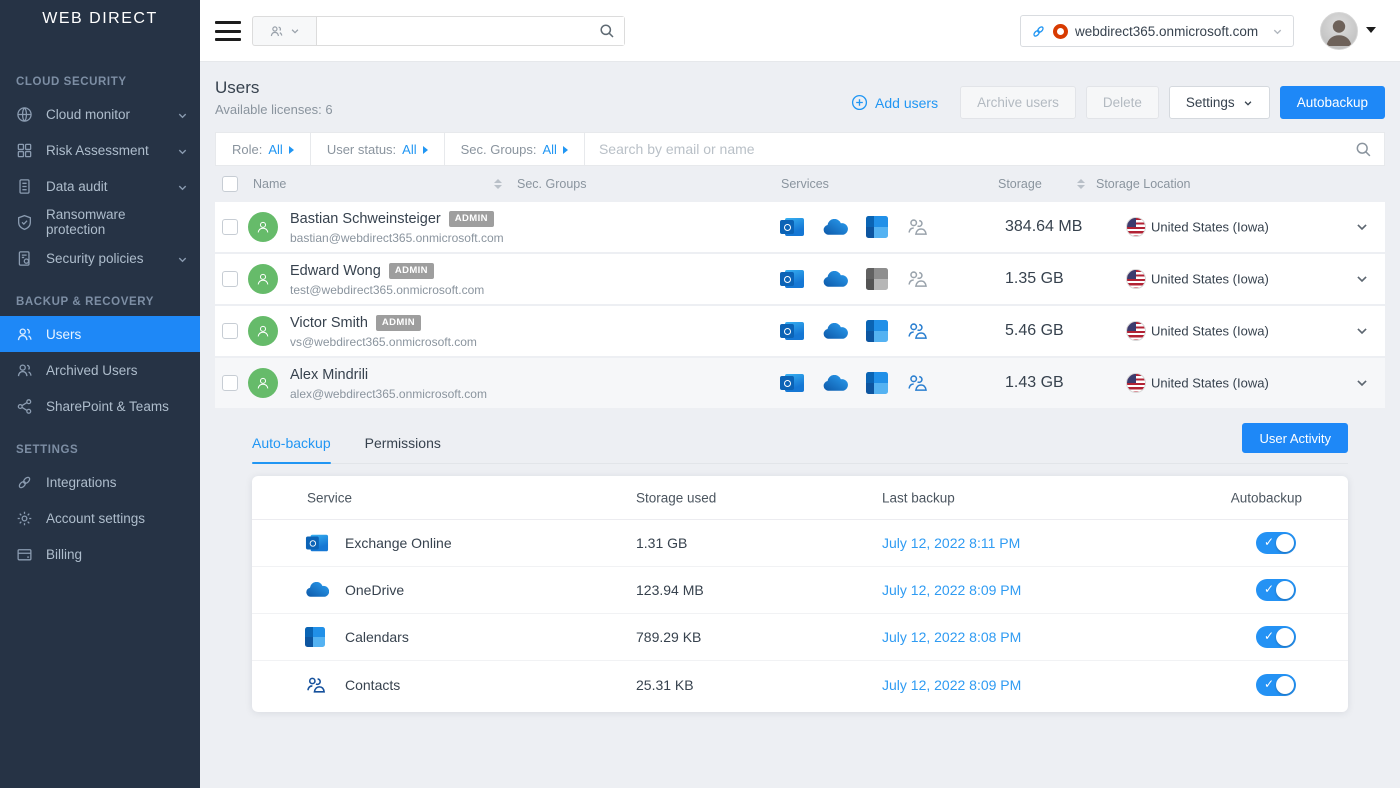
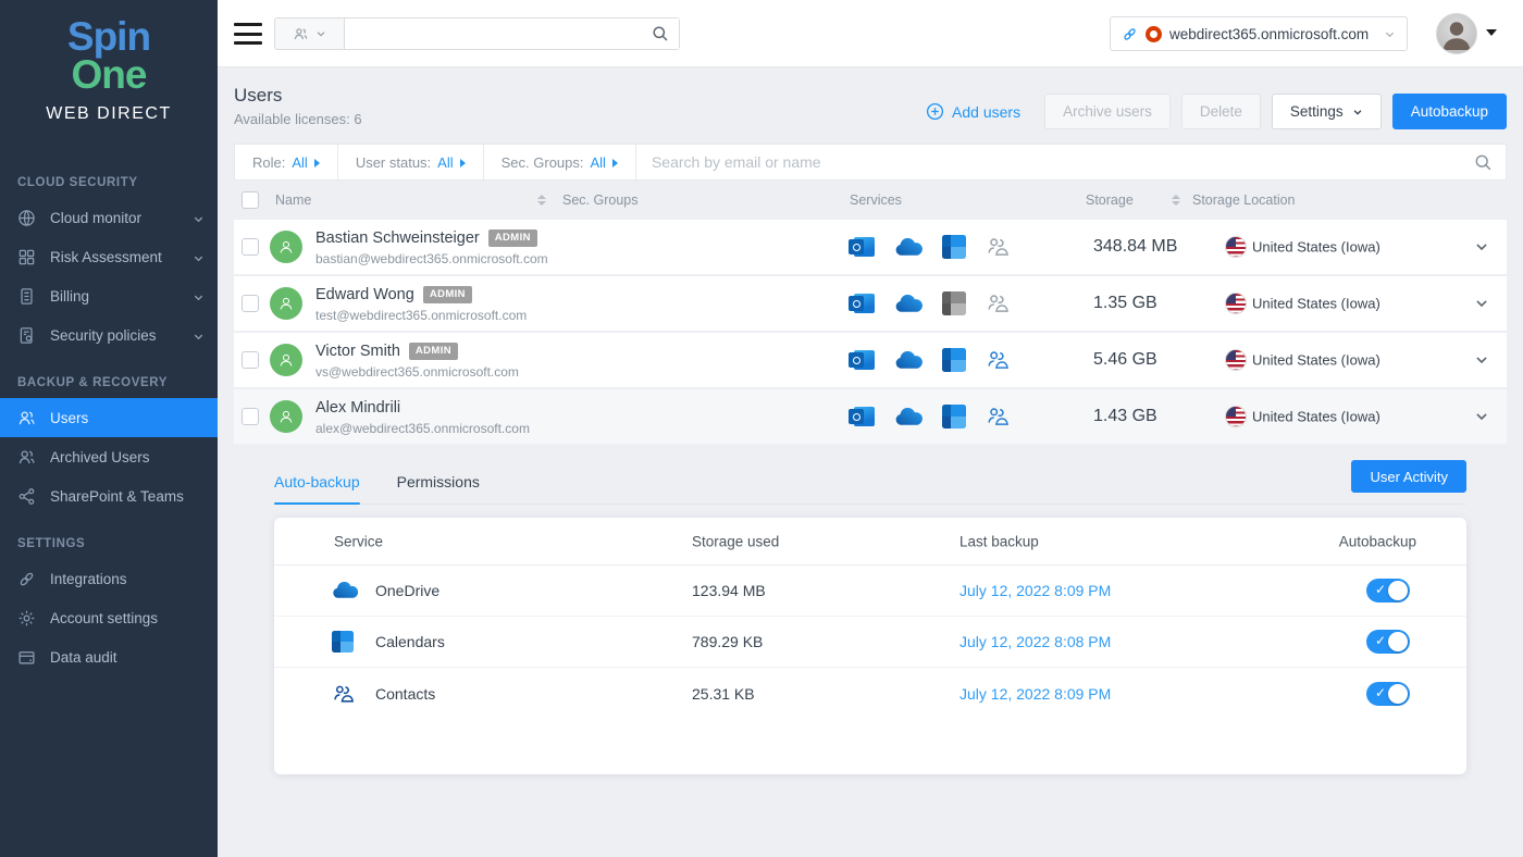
+ Spin
+ One
  WEB DIRECT
  CLOUD SECURITY
  Cloud monitor
  Risk Assessment
- Data audit
+ Billing
- Ransomware protection
  Security policies
  BACKUP & RECOVERY
  Users
  Archived Users
  SharePoint & Teams
  SETTINGS
  Integrations
  Account settings
- Billing
+ Data audit
  webdirect365.onmicrosoft.com
  Users
  Available licenses: 6
  Add users
  Archive users
  Delete
  Settings
  Autobackup
  Role:
  All
  User status:
  All
  Sec. Groups:
  All
  Search by email or name
  Name
  Sec. Groups
  Services
  Storage
  Storage Location
  Bastian Schweinsteiger ADMIN
  bastian@webdirect365.onmicrosoft.com
- 384.64 MB
+ 348.84 MB
  United States (Iowa)
  Edward Wong ADMIN
  test@webdirect365.onmicrosoft.com
  1.35 GB
  United States (Iowa)
  Victor Smith ADMIN
  vs@webdirect365.onmicrosoft.com
  5.46 GB
  United States (Iowa)
  Alex Mindrili
  alex@webdirect365.onmicrosoft.com
  1.43 GB
  United States (Iowa)
  Auto-backup
  Permissions
  User Activity
  Service
  Storage used
  Last backup
  Autobackup
- Exchange Online
- 1.31 GB
- July 12, 2022 8:11 PM
  OneDrive
  123.94 MB
  July 12, 2022 8:09 PM
  Calendars
  789.29 KB
  July 12, 2022 8:08 PM
  Contacts
  25.31 KB
  July 12, 2022 8:09 PM
